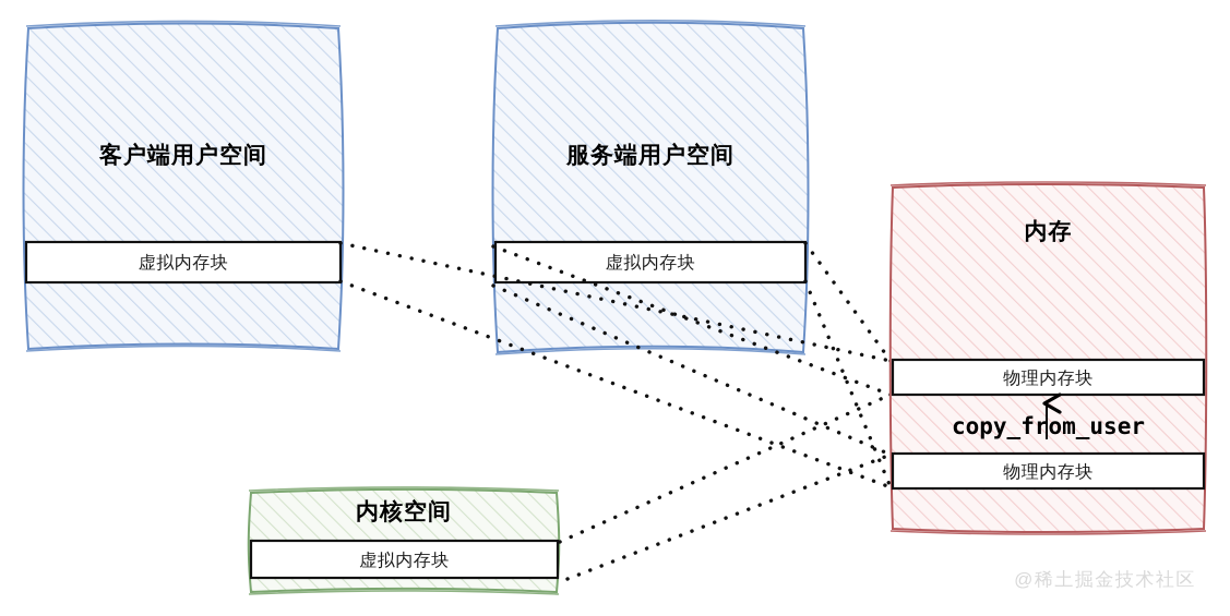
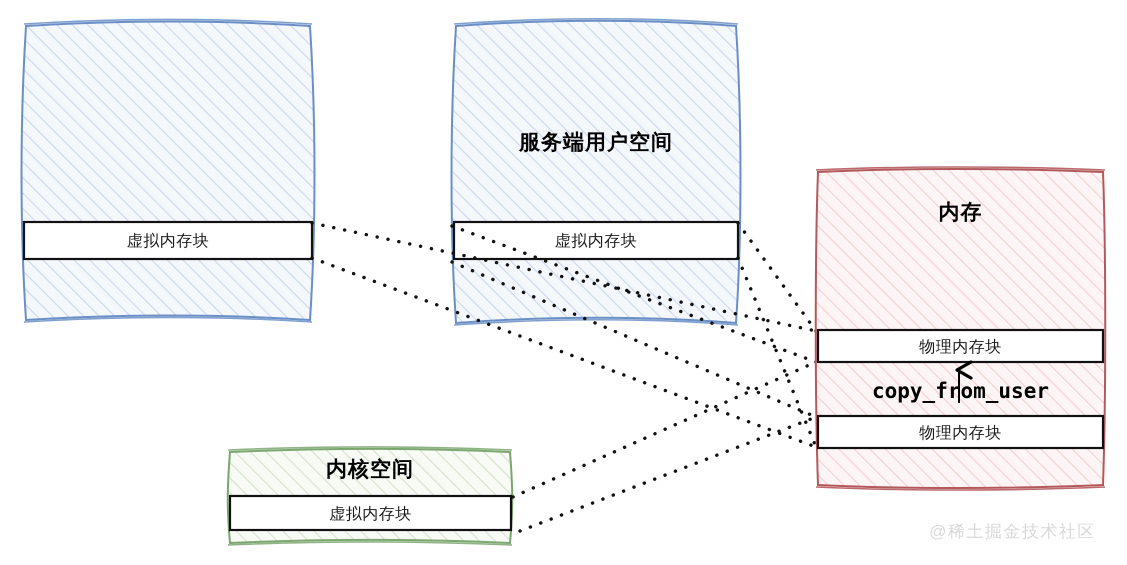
- 客户端用户空间
  虚拟内存块
  服务端用户空间
  虚拟内存块
  内核空间
  虚拟内存块
  内存
  物理内存块
  物理内存块
  copy_from_user
  @稀土掘金技术社区
